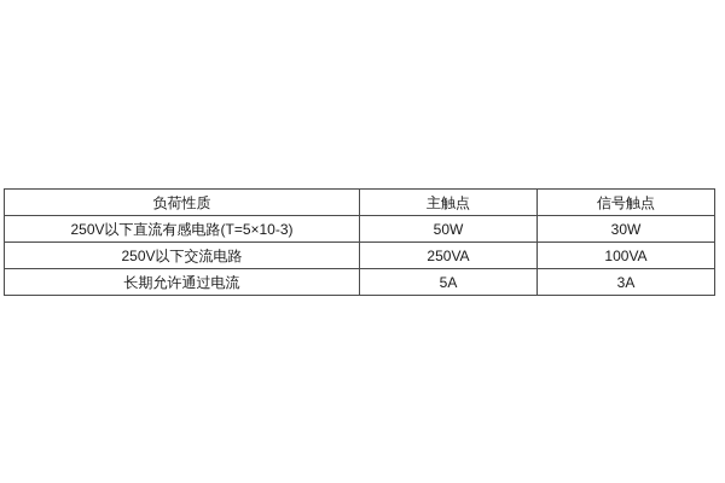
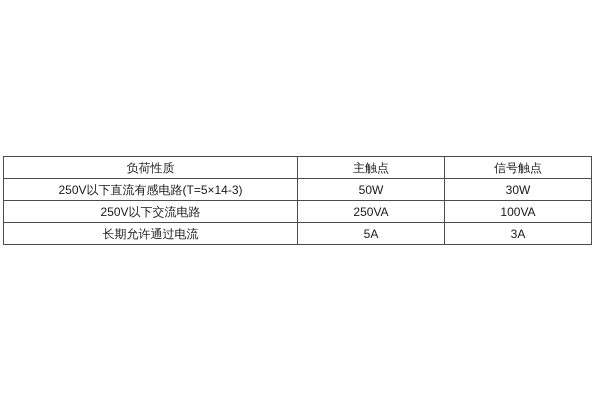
  负荷性质	主触点	信号触点
- 250V以下直流有感电路(T=5×10-3)	50W	30W
+ 250V以下直流有感电路(T=5×14-3)	50W	30W
  250V以下交流电路	250VA	100VA
  长期允许通过电流	5A	3A
